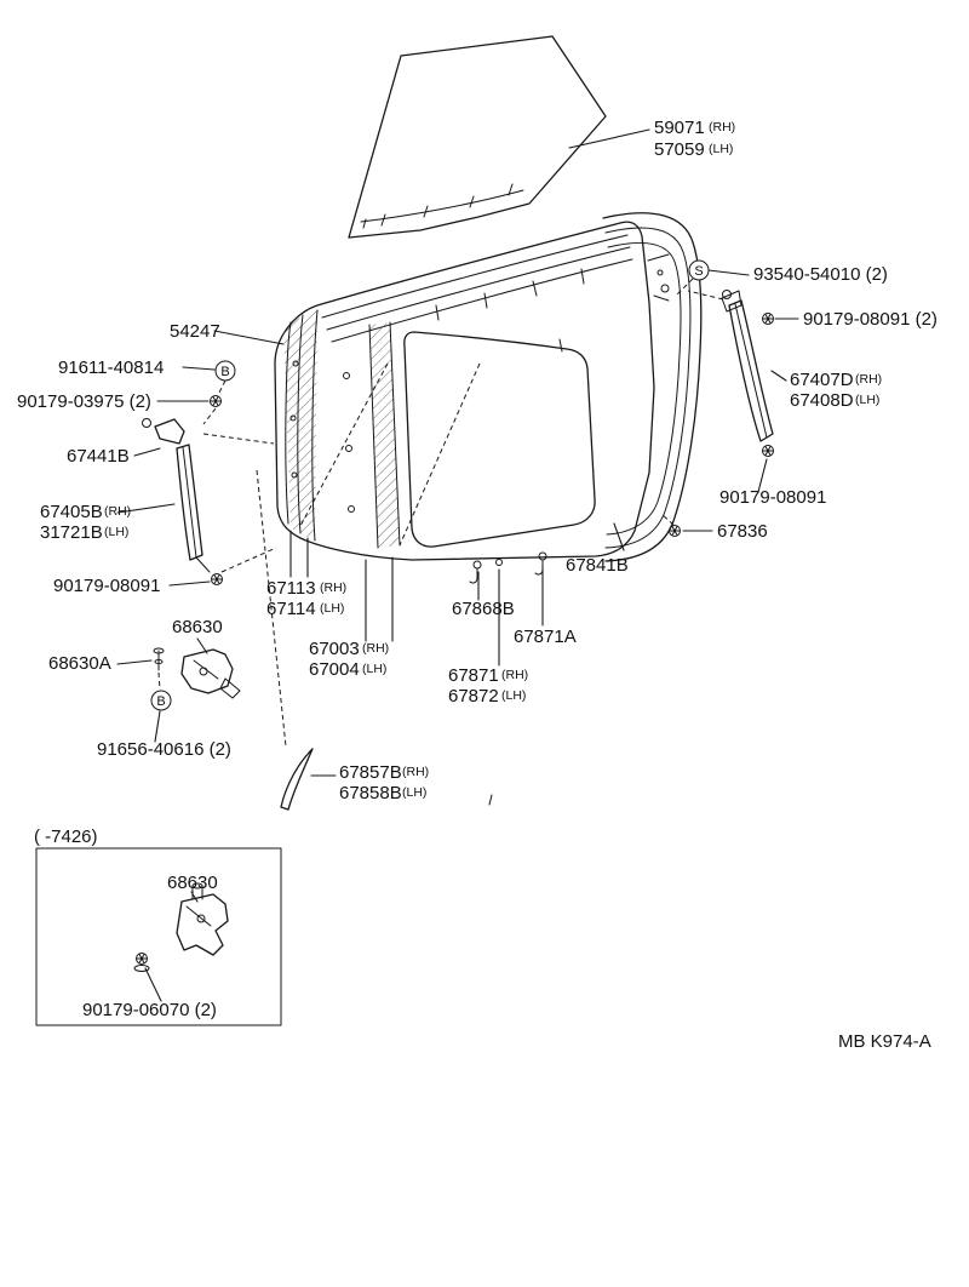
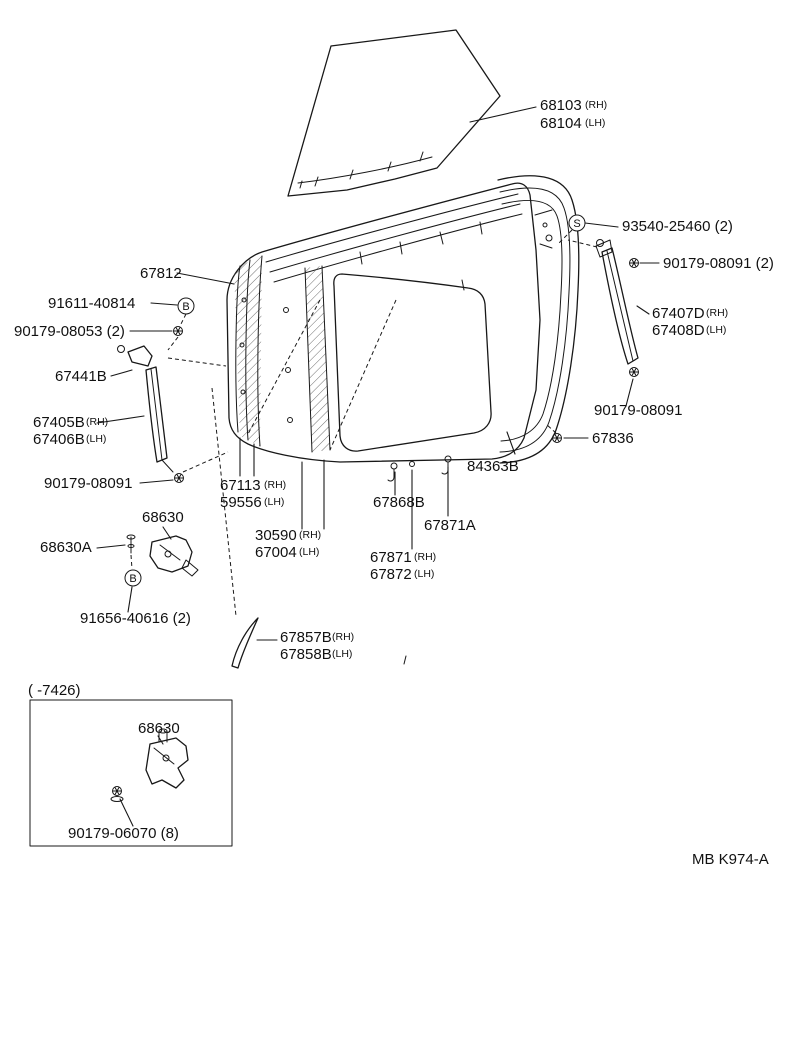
  S
  B
  B
- 59071
+ 68103
  (RH)
- 57059
+ 68104
  (LH)
- 93540-54010 (2)
+ 93540-25460 (2)
  90179-08091 (2)
- 54247
+ 67812
  91611-40814
- 90179-03975 (2)
+ 90179-08053 (2)
  67441B
  67405B
  (RH)
- 31721B
+ 67406B
  (LH)
  67407D
  (RH)
  67408D
  (LH)
  90179-08091
  67836
- 67841B
+ 84363B
  90179-08091
  67113
  (RH)
- 67114
+ 59556
  (LH)
  68630
- 67003
+ 30590
  (RH)
  67004
  (LH)
  67868B
  67871A
  68630A
  67871
  (RH)
  67872
  (LH)
  91656-40616 (2)
  67857B
  (RH)
  67858B
  (LH)
  ( -7426)
  68630
- 90179-06070 (2)
+ 90179-06070 (8)
  MB K974-A
